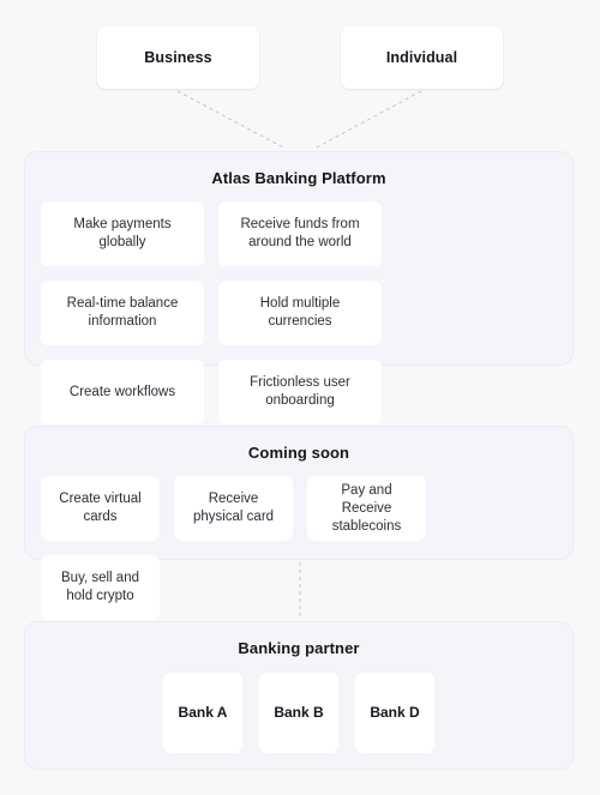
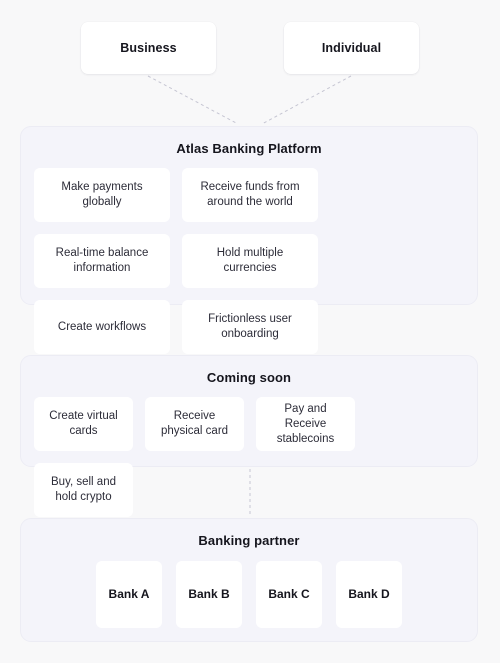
  Business
  Individual
  Atlas Banking Platform
  Make payments globally
  Receive funds from around the world
  Real-time balance information
  Hold multiple currencies
  Create workflows
  Frictionless user onboarding
  Coming soon
  Create virtual cards
  Receive physical card
  Pay and Receive stablecoins
  Buy, sell and hold crypto
  Banking partner
  Bank A
  Bank B
+ Bank C
  Bank D
